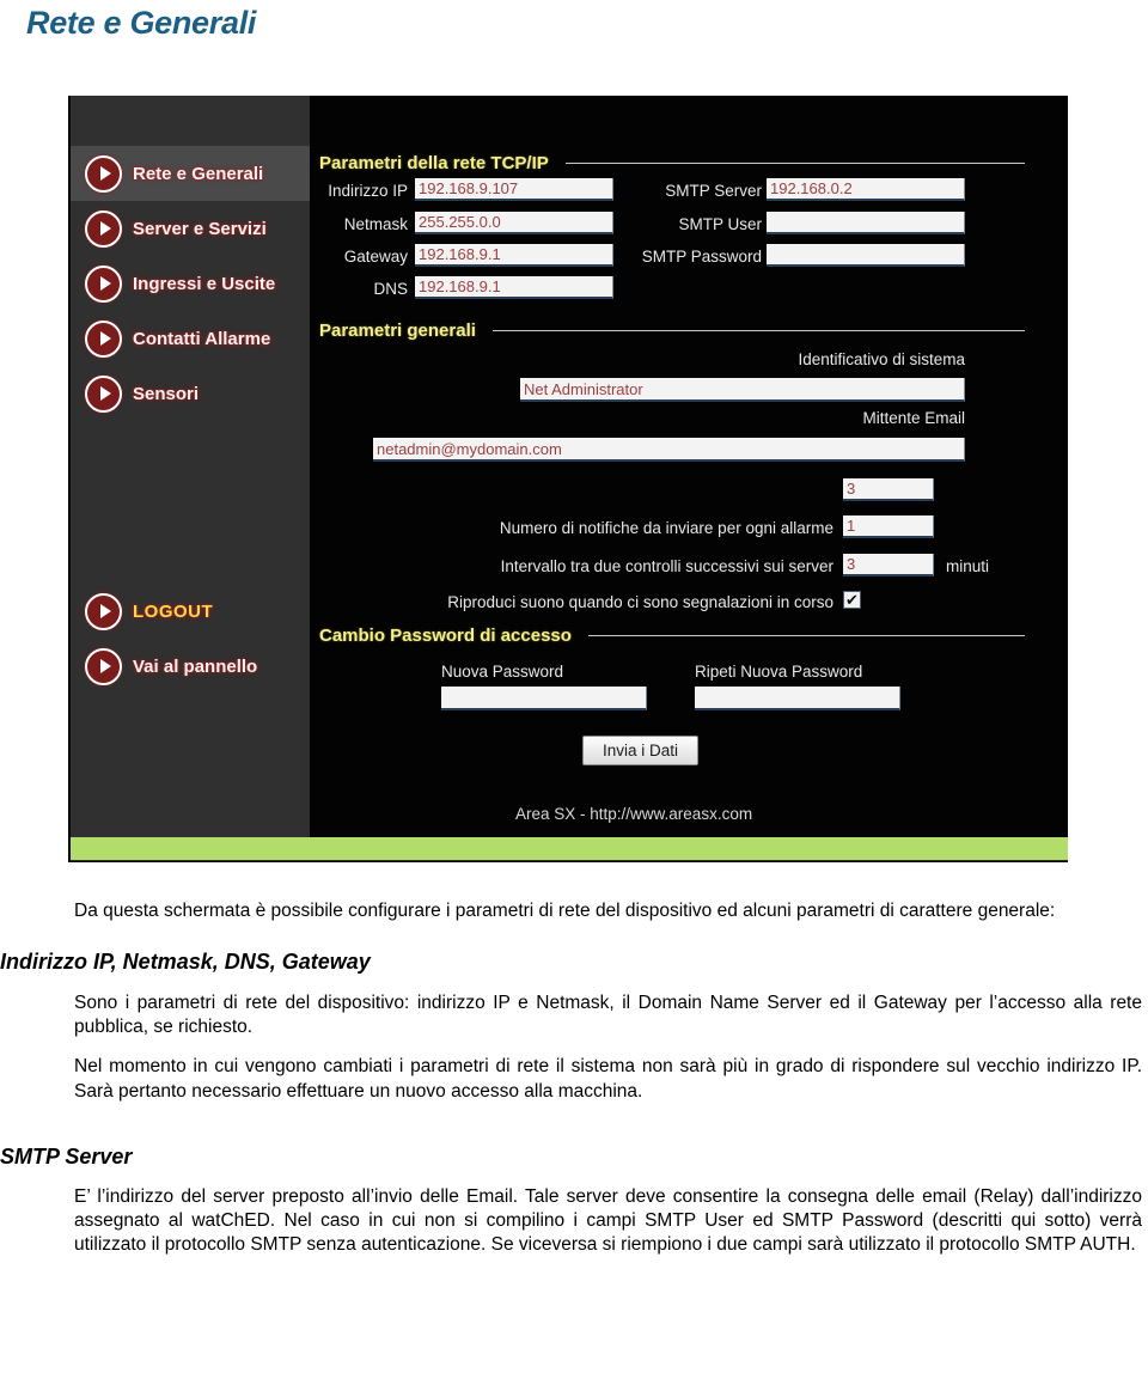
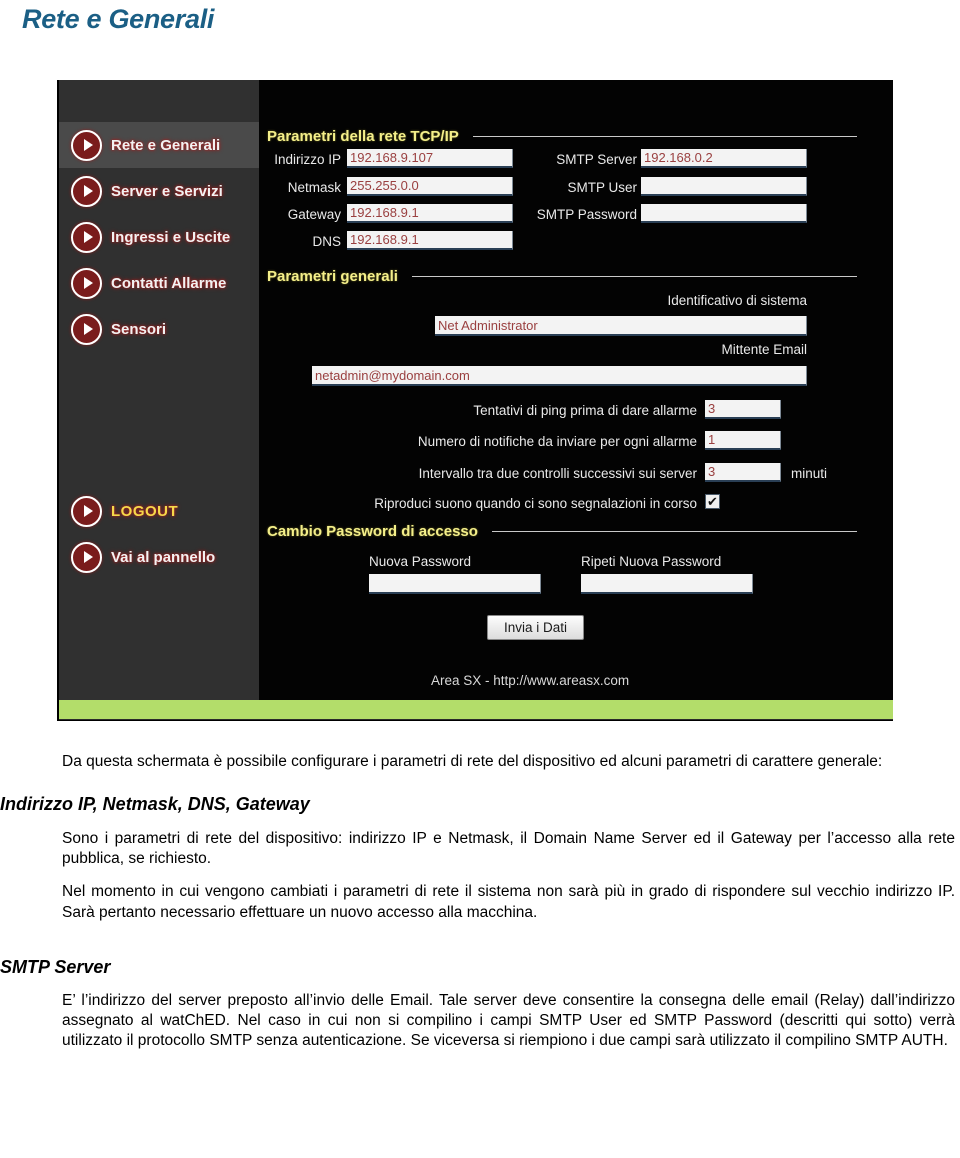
  Rete e Generali
  Rete e Generali
  Server e Servizi
  Ingressi e Uscite
  Contatti Allarme
  Sensori
  LOGOUT
  Vai al pannello
  Parametri della rete TCP/IP
  Indirizzo IP
  192.168.9.107
  Netmask
  255.255.0.0
  Gateway
  192.168.9.1
  DNS
  192.168.9.1
  SMTP Server
  192.168.0.2
  SMTP User
  SMTP Password
  Parametri generali
  Identificativo di sistema
  Net Administrator
  Mittente Email
  netadmin@mydomain.com
+ Tentativi di ping prima di dare allarme
  3
  Numero di notifiche da inviare per ogni allarme
  1
  Intervallo tra due controlli successivi sui server
  3
  minuti
  Riproduci suono quando ci sono segnalazioni in corso
  ✔
  Cambio Password di accesso
  Nuova Password
  Ripeti Nuova Password
  Invia i Dati
  Area SX - http://www.areasx.com
  Da questa schermata è possibile configurare i parametri di rete del dispositivo ed alcuni parametri di carattere generale:
  Indirizzo IP, Netmask, DNS, Gateway
  Sono i parametri di rete del dispositivo: indirizzo IP e Netmask, il Domain Name Server ed il Gateway per l’accesso alla rete pubblica, se richiesto.
  Nel momento in cui vengono cambiati i parametri di rete il sistema non sarà più in grado di rispondere sul vecchio indirizzo IP. Sarà pertanto necessario effettuare un nuovo accesso alla macchina.
  SMTP Server
- E’ l’indirizzo del server preposto all’invio delle Email. Tale server deve consentire la consegna delle email (Relay) dall’indirizzo assegnato al watChED. Nel caso in cui non si compilino i campi SMTP User ed SMTP Password (descritti qui sotto) verrà utilizzato il protocollo SMTP senza autenticazione. Se viceversa si riempiono i due campi sarà utilizzato il protocollo SMTP AUTH.
+ E’ l’indirizzo del server preposto all’invio delle Email. Tale server deve consentire la consegna delle email (Relay) dall’indirizzo assegnato al watChED. Nel caso in cui non si compilino i campi SMTP User ed SMTP Password (descritti qui sotto) verrà utilizzato il protocollo SMTP senza autenticazione. Se viceversa si riempiono i due campi sarà utilizzato il compilino SMTP AUTH.
